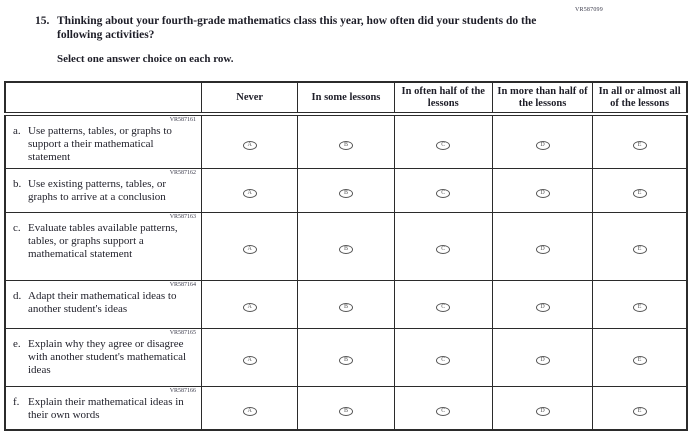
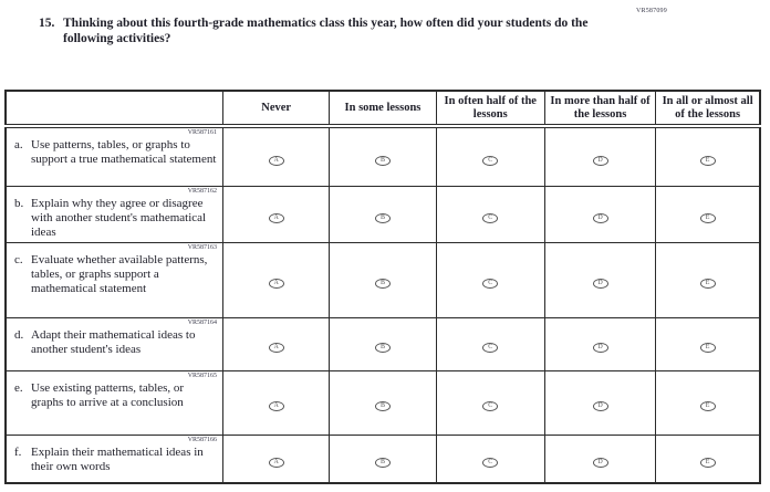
  15.
- Thinking about your fourth-grade mathematics class this year, how often did your students do the following activities?
+ Thinking about this fourth-grade mathematics class this year, how often did your students do the following activities?
- Select one answer choice on each row.
  	Never	In some lessons	In often half of the lessons	In more than half of the lessons	In all or almost all of the lessons
- a. Use patterns, tables, or graphs to support a their mathematical statement
+ a. Use patterns, tables, or graphs to support a true mathematical statement
- b. Use existing patterns, tables, or graphs to arrive at a conclusion
+ b. Explain why they agree or disagree with another student's mathematical ideas
- c. Evaluate tables available patterns, tables, or graphs support a mathematical statement
+ c. Evaluate whether available patterns, tables, or graphs support a mathematical statement
  d. Adapt their mathematical ideas to another student's ideas
- e. Explain why they agree or disagree with another student's mathematical ideas
+ e. Use existing patterns, tables, or graphs to arrive at a conclusion
  f. Explain their mathematical ideas in their own words
